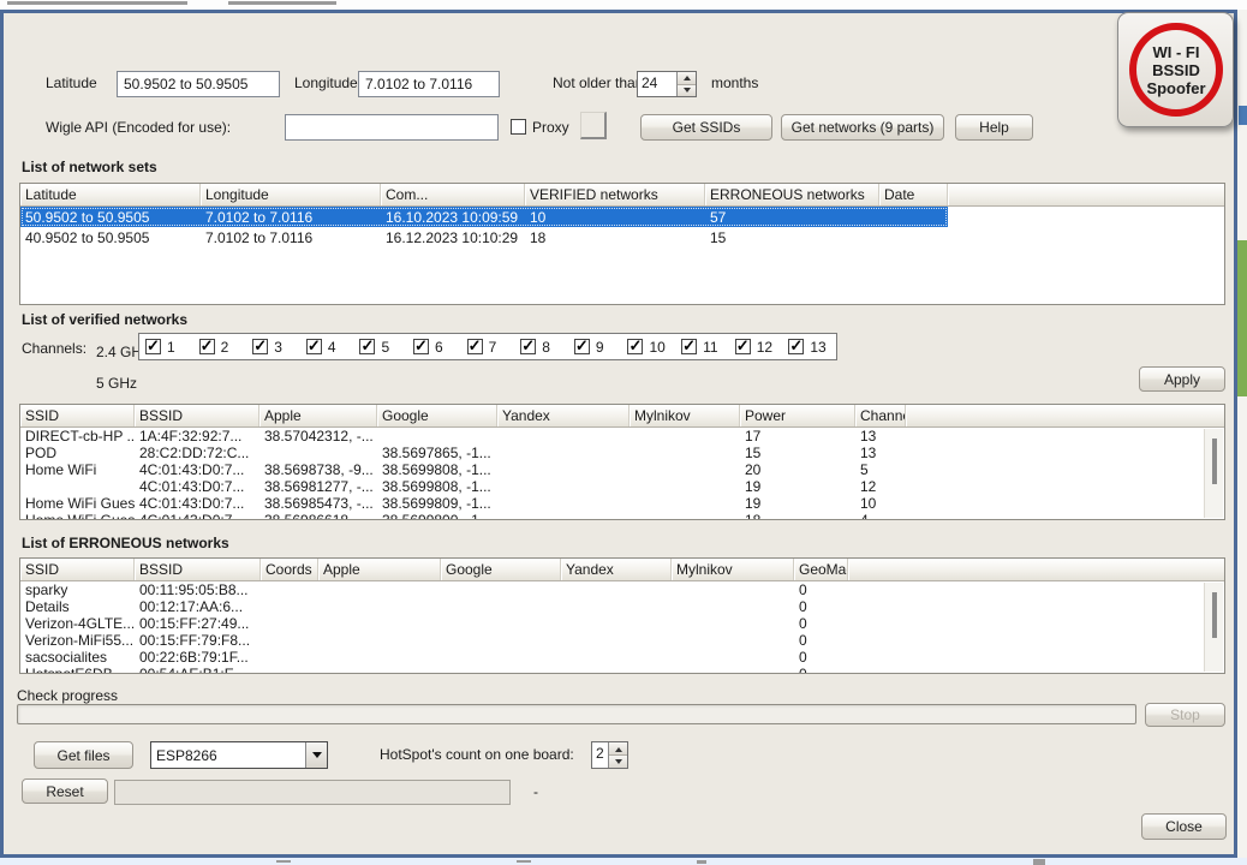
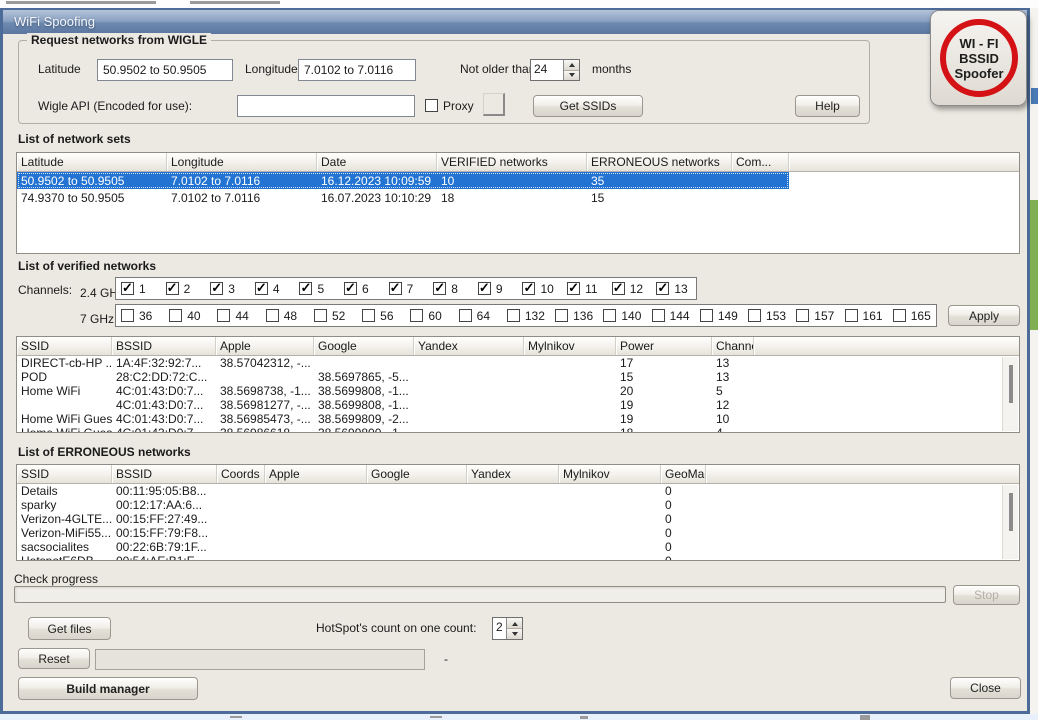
+ WiFi Spoofing
+ Request networks from WIGLE
  Latitude
  50.9502 to 50.9505
  Longitude
  7.0102 to 7.0116
  Not older tha
  24
  months
  Wigle API (Encoded for use):
  Proxy
  Get SSIDs
- Get networks (9 parts)
  Help
  WI - FI
  BSSID
  Spoofer
  List of network sets
  Latitude
  Longitude
- Com...
+ Date
  VERIFIED networks
  ERRONEOUS networks
- Date
+ Com...
  50.9502 to 50.9505
  7.0102 to 7.0116
- 16.10.2023 10:09:59
+ 16.12.2023 10:09:59
  10
- 57
+ 35
- 40.9502 to 50.9505
+ 74.9370 to 50.9505
  7.0102 to 7.0116
- 16.12.2023 10:10:29
+ 16.07.2023 10:10:29
  18
  15
  List of verified networks
  Channels:
  2.4 GH
  1
  2
  3
  4
  5
  6
  7
  8
  9
  10
  11
  12
  13
- 5 GHz
+ 7 GHz
+ 36
+ 40
+ 44
+ 48
+ 52
+ 56
+ 60
+ 64
+ 132
+ 136
+ 140
+ 144
+ 149
+ 153
+ 157
+ 161
+ 165
  Apply
  SSID
  BSSID
  Apple
  Google
  Yandex
  Mylnikov
  Power
  Chann
  DIRECT-cb-HP ..
  1A:4F:32:92:7...
  38.57042312, -...
  17
  13
  POD
  28:C2:DD:72:C...
- 38.5697865, -1...
+ 38.5697865, -5...
  15
  13
  Home WiFi
  4C:01:43:D0:7...
- 38.5698738, -9...
+ 38.5698738, -1...
  38.5699808, -1...
  20
  5
  4C:01:43:D0:7...
  38.56981277, -...
  38.5699808, -1...
  19
  12
  Home WiFi Gues
  4C:01:43:D0:7...
  38.56985473, -...
- 38.5699809, -1...
+ 38.5699809, -2...
  19
  10
  List of ERRONEOUS networks
  SSID
  BSSID
  Coords
  Apple
  Google
  Yandex
  Mylnikov
  GeoMa
- sparky
+ Details
  00:11:95:05:B8...
  0
- Details
+ sparky
  00:12:17:AA:6...
  0
  Verizon-4GLTE...
  00:15:FF:27:49...
  0
  Verizon-MiFi55...
  00:15:FF:79:F8...
  0
  sacsocialites
  00:22:6B:79:1F...
  0
  Check progress
  Stop
  Get files
- ESP8266
- HotSpot's count on one board:
+ HotSpot's count on one count:
  2
  Reset
  -
+ Build manager
  Close
